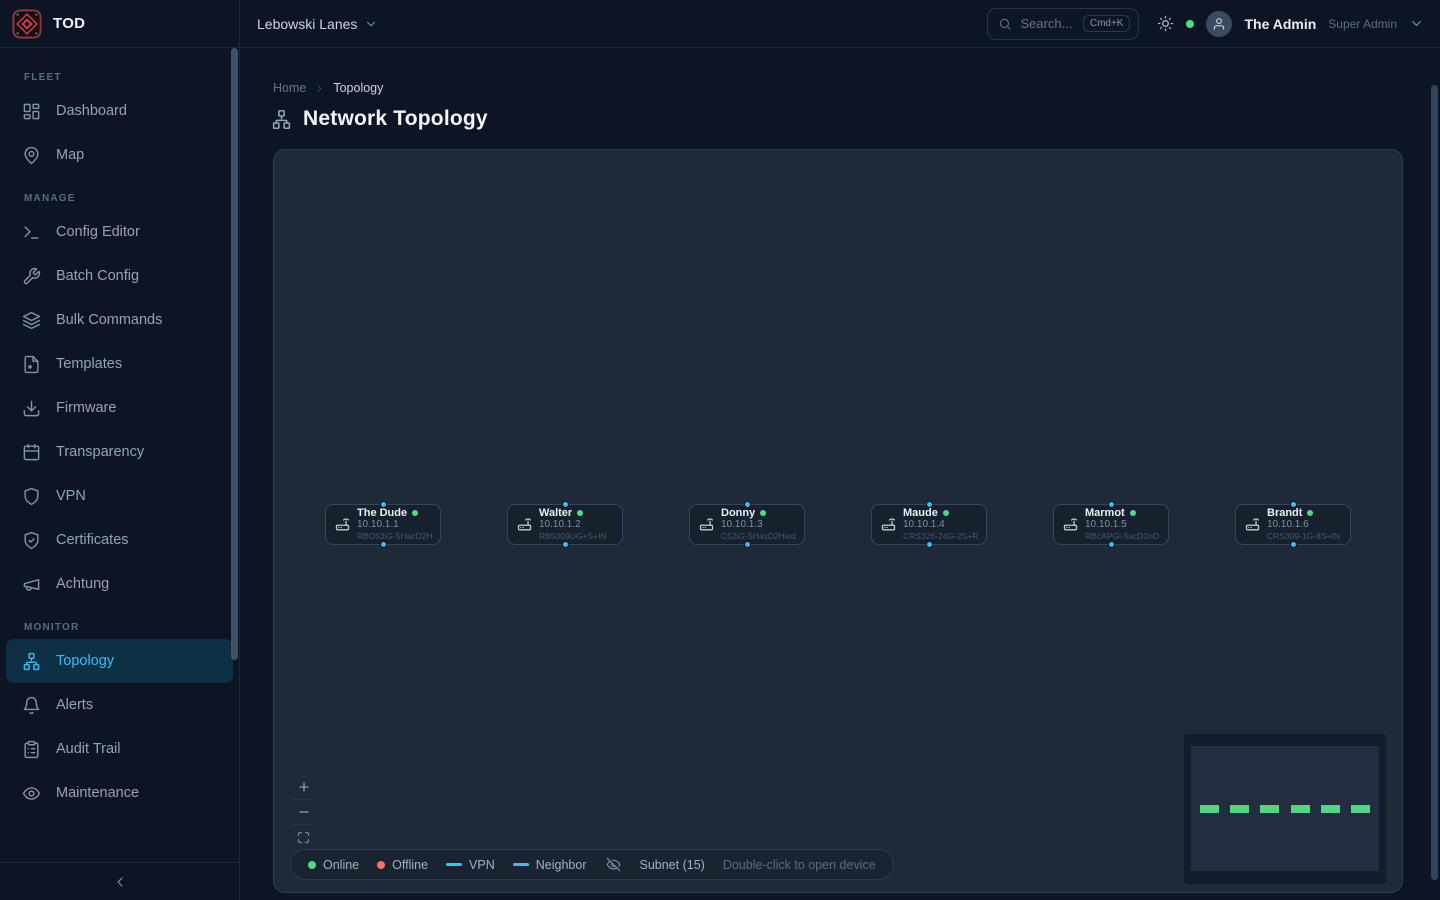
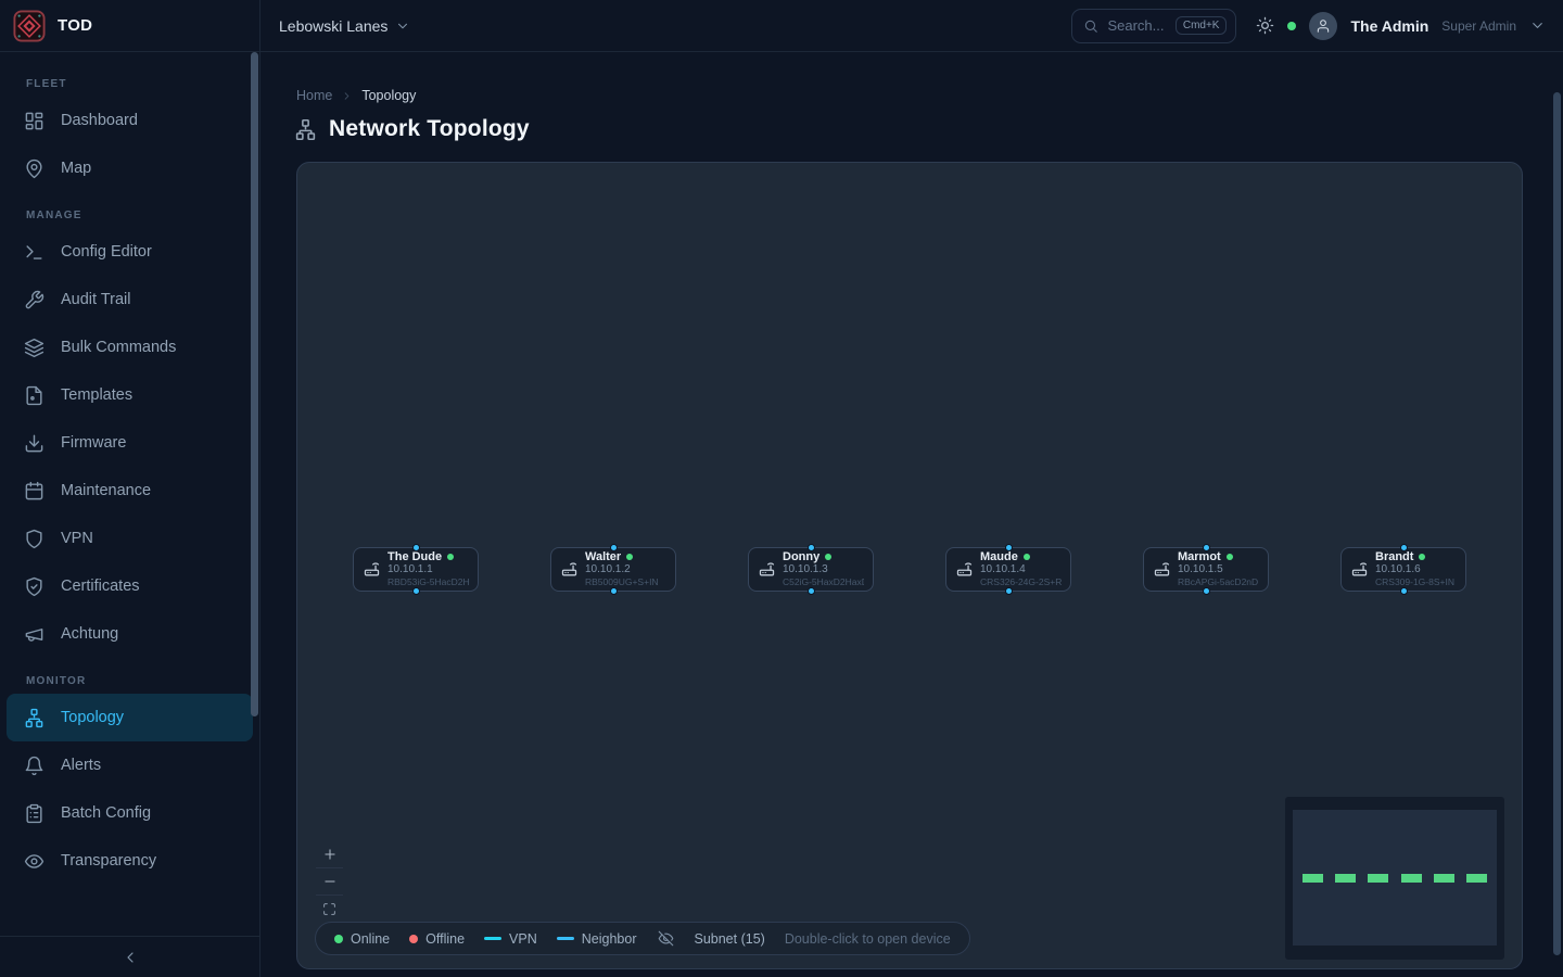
  TOD
  Lebowski Lanes
  Search...
  Cmd+K
  The Admin
  Super Admin
  FLEET
  Dashboard
  Map
  MANAGE
  Config Editor
- Batch Config
+ Audit Trail
  Bulk Commands
  Templates
  Firmware
- Transparency
+ Maintenance
  VPN
  Certificates
  Achtung
  MONITOR
  Topology
  Alerts
- Audit Trail
+ Batch Config
- Maintenance
+ Transparency
  Home
  Topology
  Network Topology
  The Dude
  10.10.1.1
  RBD53iG-5HacD2H
  Walter
  10.10.1.2
  RB5009UG+S+IN
  Donny
  10.10.1.3
  C52iG-5HaxD2Hax
  Maude
  10.10.1.4
  CRS326-24G-2S+R
  Marmot
  10.10.1.5
  RBcAPGi-5acD2nD
  Brandt
  10.10.1.6
  CRS309-1G-8S+IN
  Online
  Offline
  VPN
  Neighbor
  Subnet (15)
  Double-click to open device
